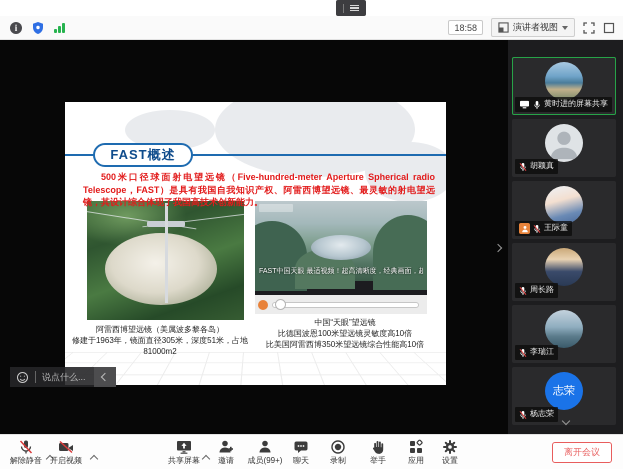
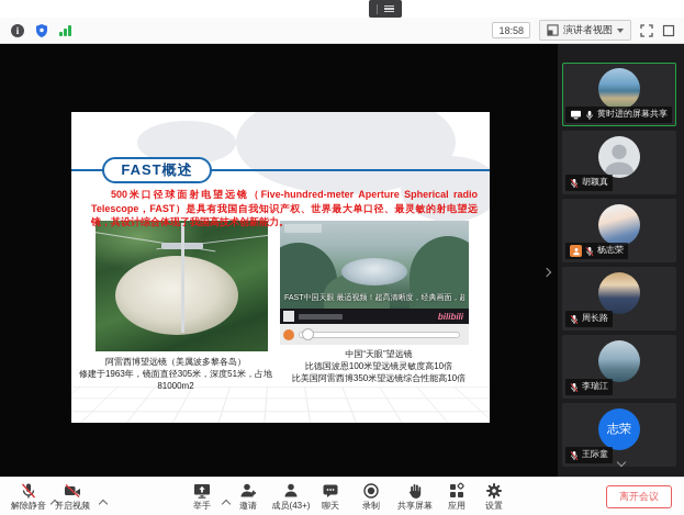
  i
  18:58
  演讲者视图
  FAST概述
- 500米口径球面射电望远镜（Five-hundred-meter Aperture Spherical radio Telescope，FAST）是具有我国自我知识产权、阿雷西博望远镜、最灵敏的射电望远镜，其设计综合体现了我国高技术创新能力。
+ 500米口径球面射电望远镜（Five-hundred-meter Aperture Spherical radio Telescope，FAST）是具有我国自我知识产权、世界最大单口径、最灵敏的射电望远镜，其设计综合体现了我国高技术创新能力。
+ bilibili
  阿雷西博望远镜（美属波多黎各岛）
  修建于1963年，镜面直径305米，深度51米，占地81000m2
  中国“天眼”望远镜
  比德国波恩100米望远镜灵敏度高10倍
  比美国阿雷西博350米望远镜综合性能高10倍
- 说点什么...
  黄时进的屏幕共享
  胡颖真
- 王际童
+ 杨志荣
  周长路
  李瑞江
  志荣
- 杨志荣
+ 王际童
  解除静音
  开启视频
- 共享屏幕
+ 举手
  邀请
- 成员(99+)
+ 成员(43+)
  聊天
  录制
- 举手
+ 共享屏幕
  应用
  设置
  离开会议
